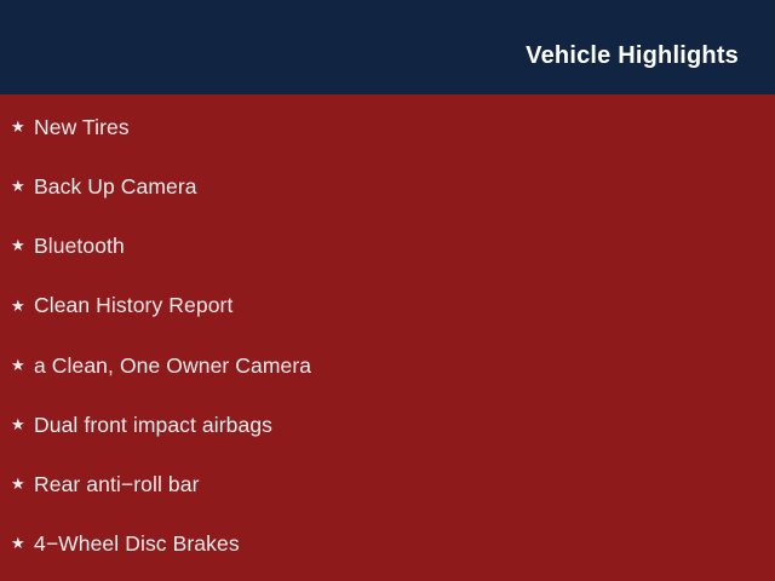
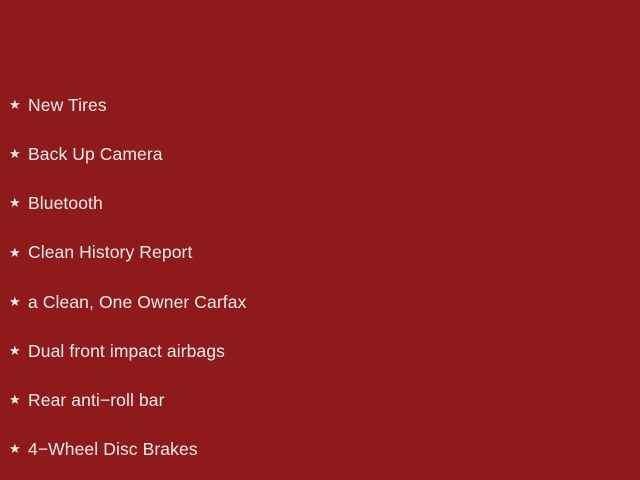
- Vehicle Highlights
  ★
  New Tires
  ★
  Back Up Camera
  ★
  Bluetooth
  ★
  Clean History Report
  ★
- a Clean, One Owner Camera
+ a Clean, One Owner Carfax
  ★
  Dual front impact airbags
  ★
  Rear anti−roll bar
  ★
  4−Wheel Disc Brakes
